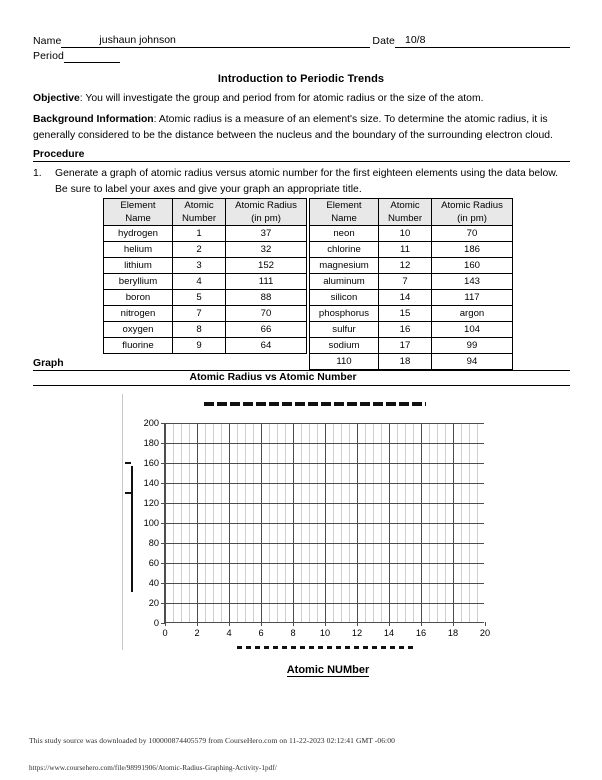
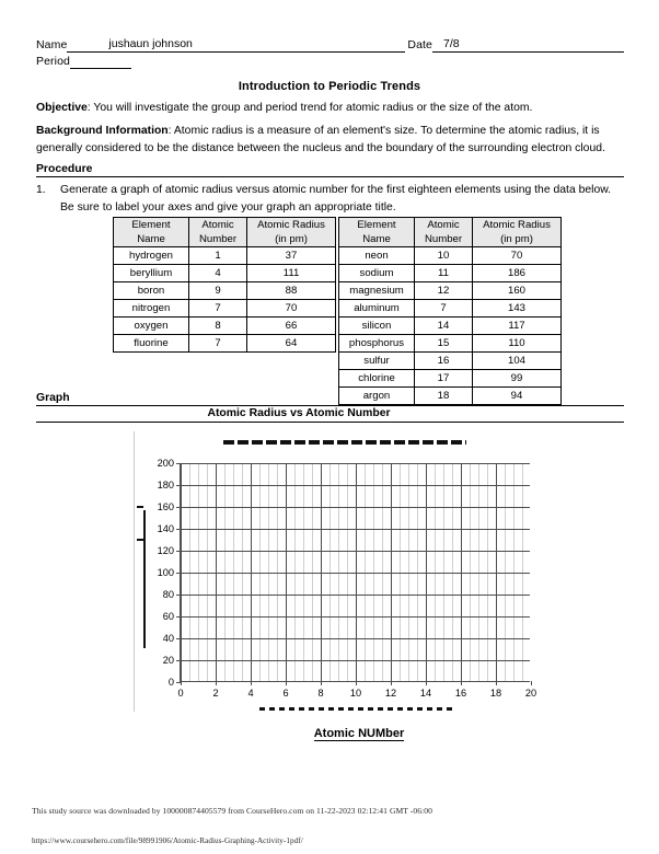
  Name
  jushaun johnson
  Date
- 10/8
+ 7/8
  Period
  Introduction to Periodic Trends
- Objective: You will investigate the group and period from for atomic radius or the size of the atom.
+ Objective: You will investigate the group and period trend for atomic radius or the size of the atom.
  Background Information: Atomic radius is a measure of an element's size. To determine the atomic radius, it is generally considered to be the distance between the nucleus and the boundary of the surrounding electron cloud.
  Procedure
  1.
  Generate a graph of atomic radius versus atomic number for the first eighteen elements using the data below. Be sure to label your axes and give your graph an appropriate title.
  Element Name	Atomic Number	Atomic Radius (in pm)
  hydrogen	1	37
- helium	2	32
- lithium	3	152
  beryllium	4	111
- boron	5	88
+ boron	9	88
  nitrogen	7	70
  oxygen	8	66
- fluorine	9	64
+ fluorine	7	64
  Element Name	Atomic Number	Atomic Radius (in pm)
  neon	10	70
- chlorine	11	186
+ sodium	11	186
  magnesium	12	160
  aluminum	7	143
  silicon	14	117
- phosphorus	15	argon
+ phosphorus	15	110
  sulfur	16	104
- sodium	17	99
+ chlorine	17	99
- 110	18	94
+ argon	18	94
  Graph
  Atomic Radius vs Atomic Number
  0
  20
  40
  60
  80
  100
  120
  140
  160
  180
  200
  0
  2
  4
  6
  8
  10
  12
  14
  16
  18
  20
  Atomic NUMber
  This study source was downloaded by 100000874405579 from CourseHero.com on 11-22-2023 02:12:41 GMT -06:00
  https://www.coursehero.com/file/98991906/Atomic-Radius-Graphing-Activity-1pdf/
